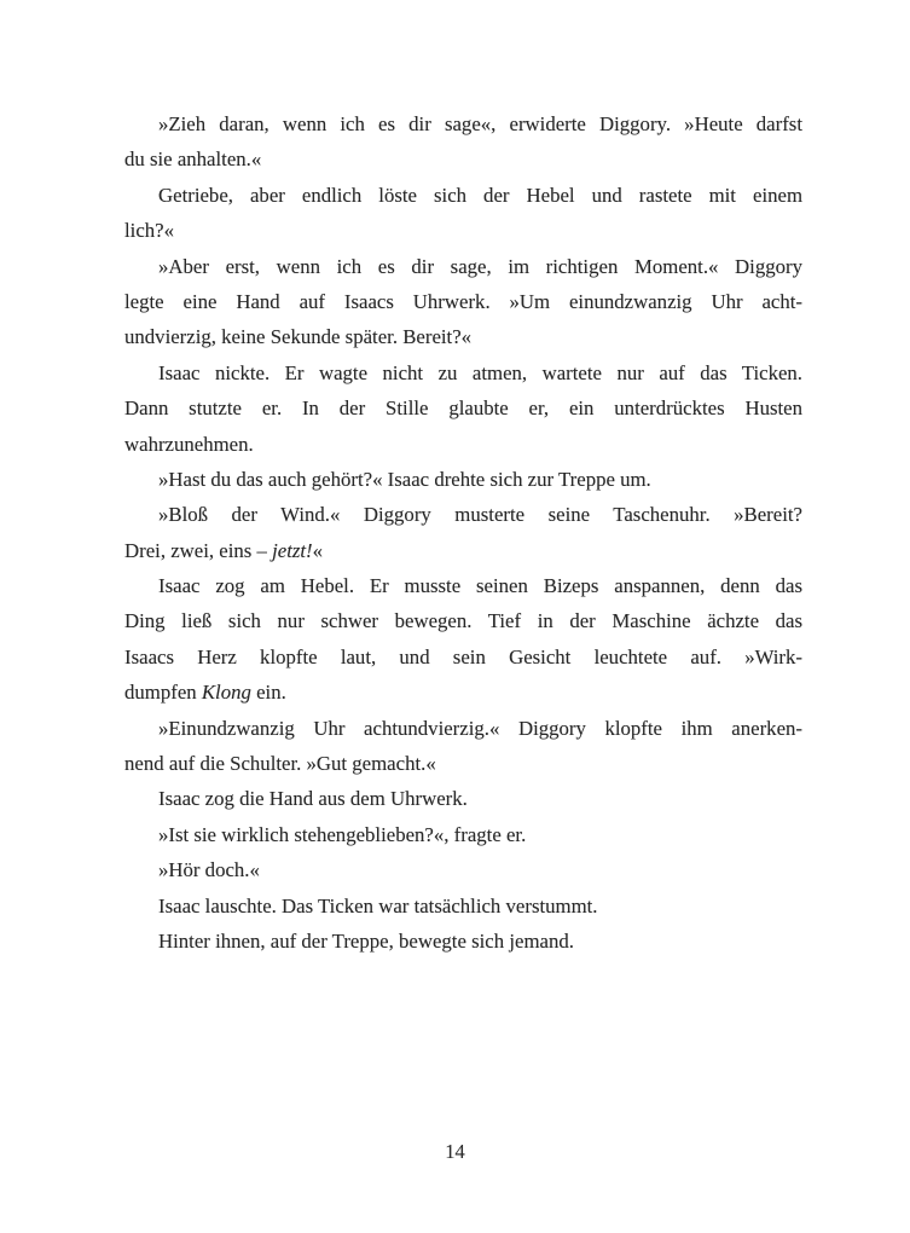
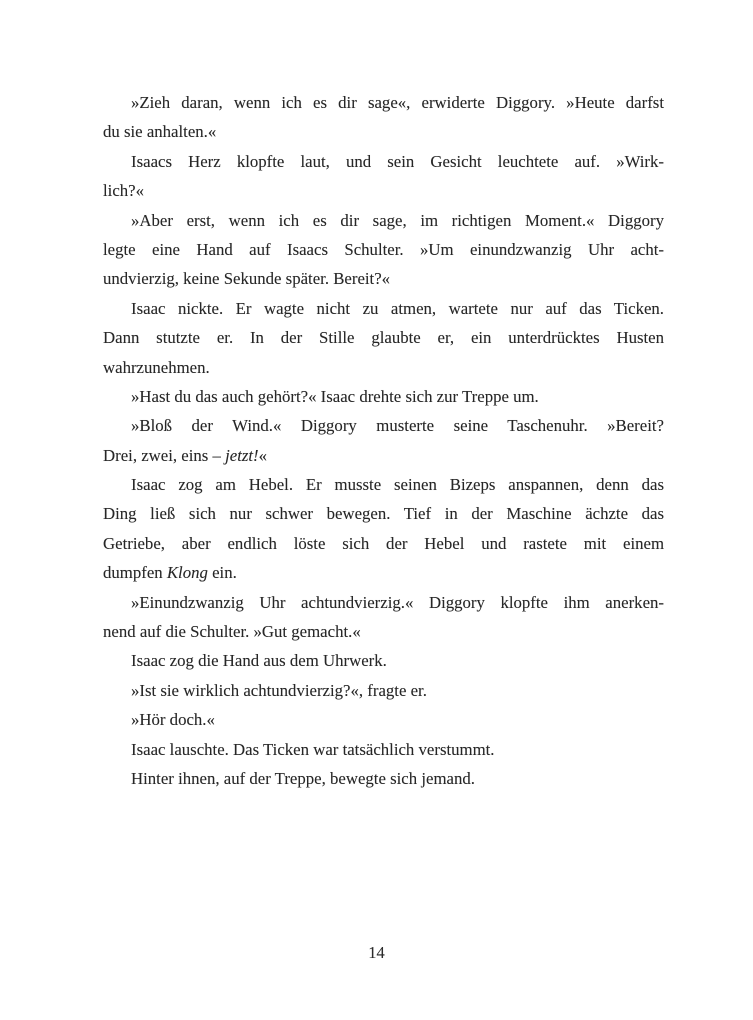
  »Zieh daran, wenn ich es dir sage«, erwiderte Diggory. »Heute darfst
  du sie anhalten.«
- Getriebe, aber endlich löste sich der Hebel und rastete mit einem
+ Isaacs Herz klopfte laut, und sein Gesicht leuchtete auf. »Wirk-
  lich?«
  »Aber erst, wenn ich es dir sage, im richtigen Moment.« Diggory
- legte eine Hand auf Isaacs Uhrwerk. »Um einundzwanzig Uhr acht-
+ legte eine Hand auf Isaacs Schulter. »Um einundzwanzig Uhr acht-
  undvierzig, keine Sekunde später. Bereit?«
  Isaac nickte. Er wagte nicht zu atmen, wartete nur auf das Ticken.
  Dann stutzte er. In der Stille glaubte er, ein unterdrücktes Husten
  wahrzunehmen.
  »Hast du das auch gehört?« Isaac drehte sich zur Treppe um.
  »Bloß der Wind.« Diggory musterte seine Taschenuhr. »Bereit?
  Drei, zwei, eins – jetzt!«
  Isaac zog am Hebel. Er musste seinen Bizeps anspannen, denn das
  Ding ließ sich nur schwer bewegen. Tief in der Maschine ächzte das
- Isaacs Herz klopfte laut, und sein Gesicht leuchtete auf. »Wirk-
+ Getriebe, aber endlich löste sich der Hebel und rastete mit einem
  dumpfen Klong ein.
  »Einundzwanzig Uhr achtundvierzig.« Diggory klopfte ihm anerken-
  nend auf die Schulter. »Gut gemacht.«
  Isaac zog die Hand aus dem Uhrwerk.
- »Ist sie wirklich stehengeblieben?«, fragte er.
+ »Ist sie wirklich achtundvierzig?«, fragte er.
  »Hör doch.«
  Isaac lauschte. Das Ticken war tatsächlich verstummt.
  Hinter ihnen, auf der Treppe, bewegte sich jemand.
  14
